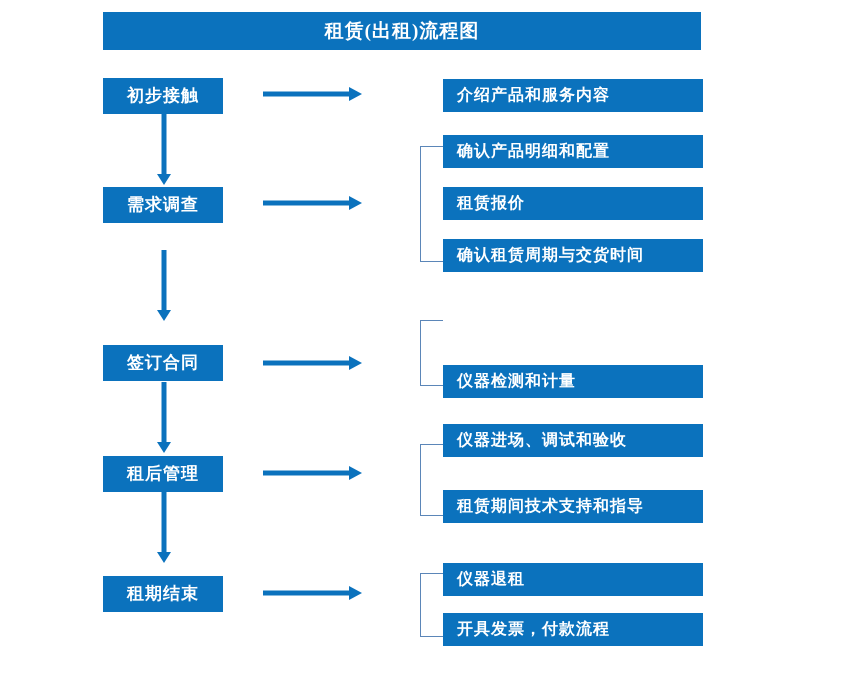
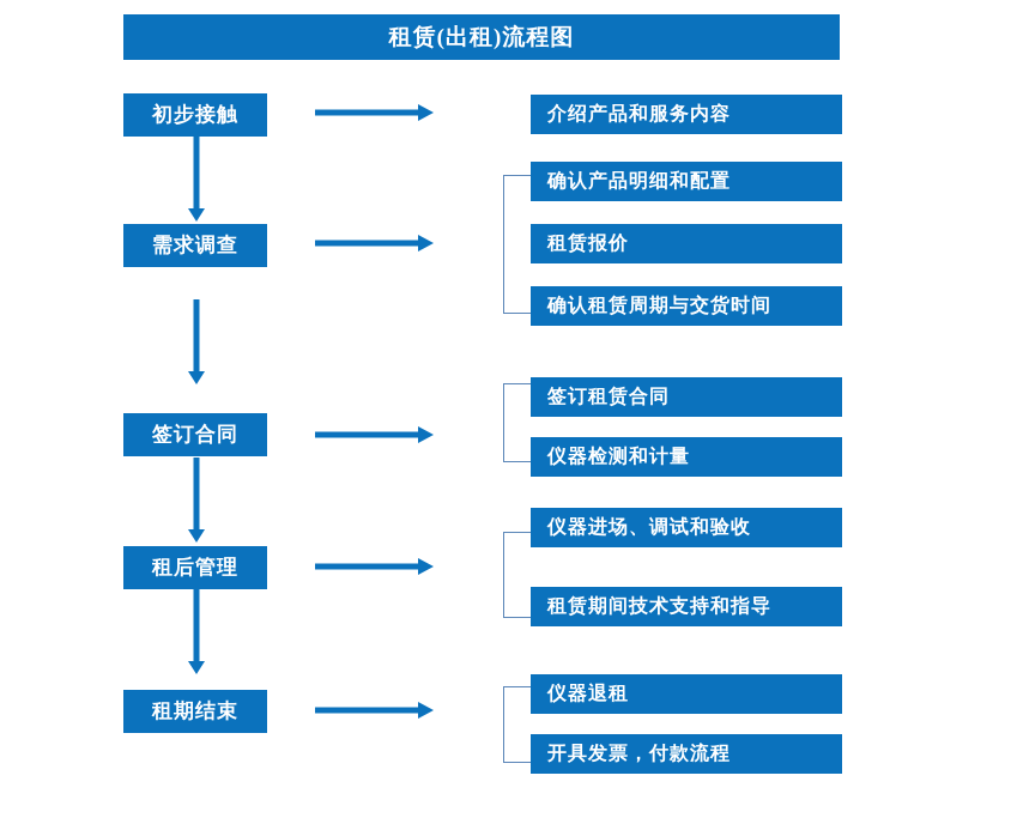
  租赁(出租)流程图
  初步接触
  介绍产品和服务内容
  需求调查
  确认产品明细和配置
  租赁报价
  确认租赁周期与交货时间
  签订合同
+ 签订租赁合同
  仪器检测和计量
  租后管理
  仪器进场、调试和验收
  租赁期间技术支持和指导
  租期结束
  仪器退租
  开具发票，付款流程
